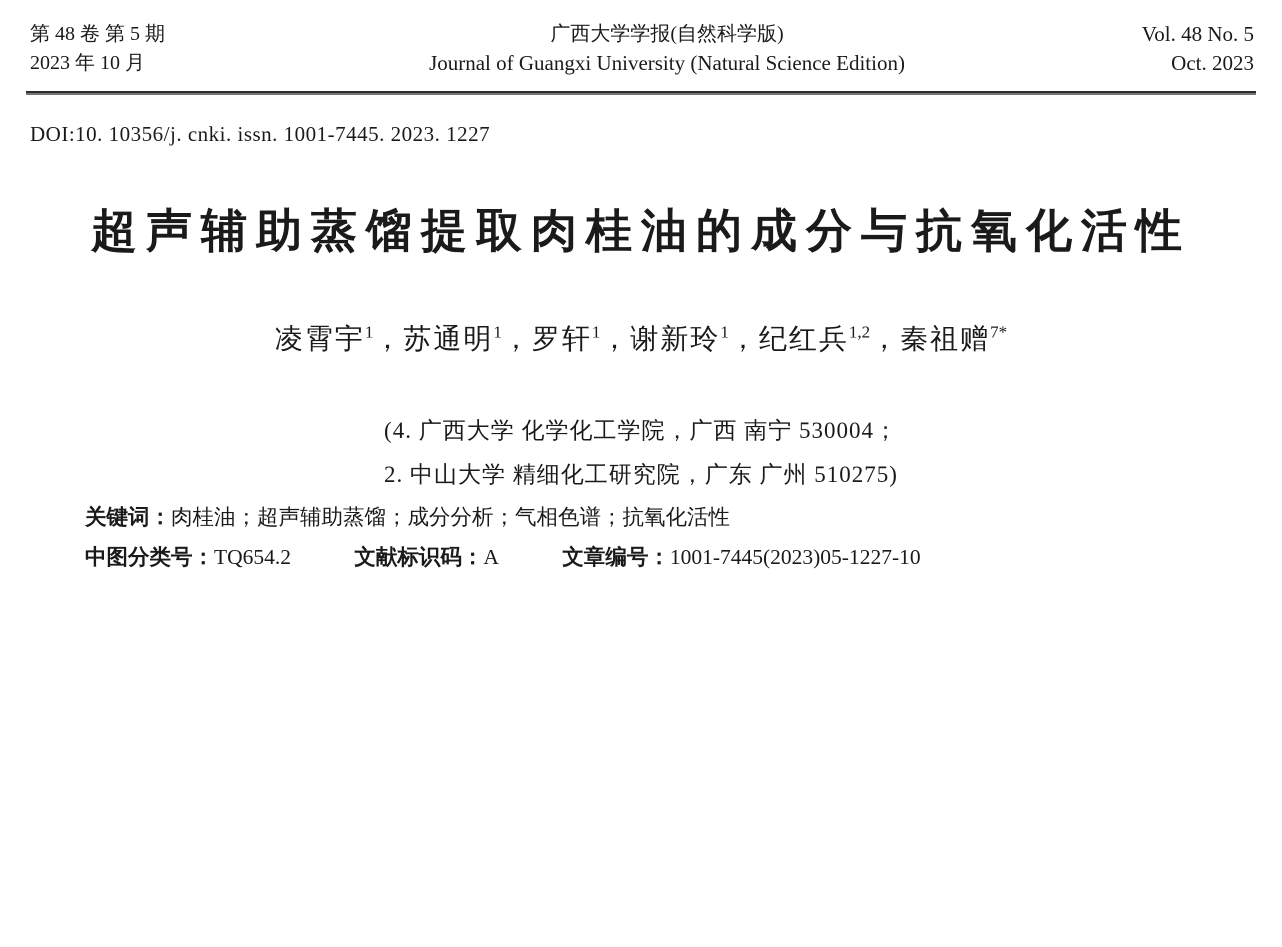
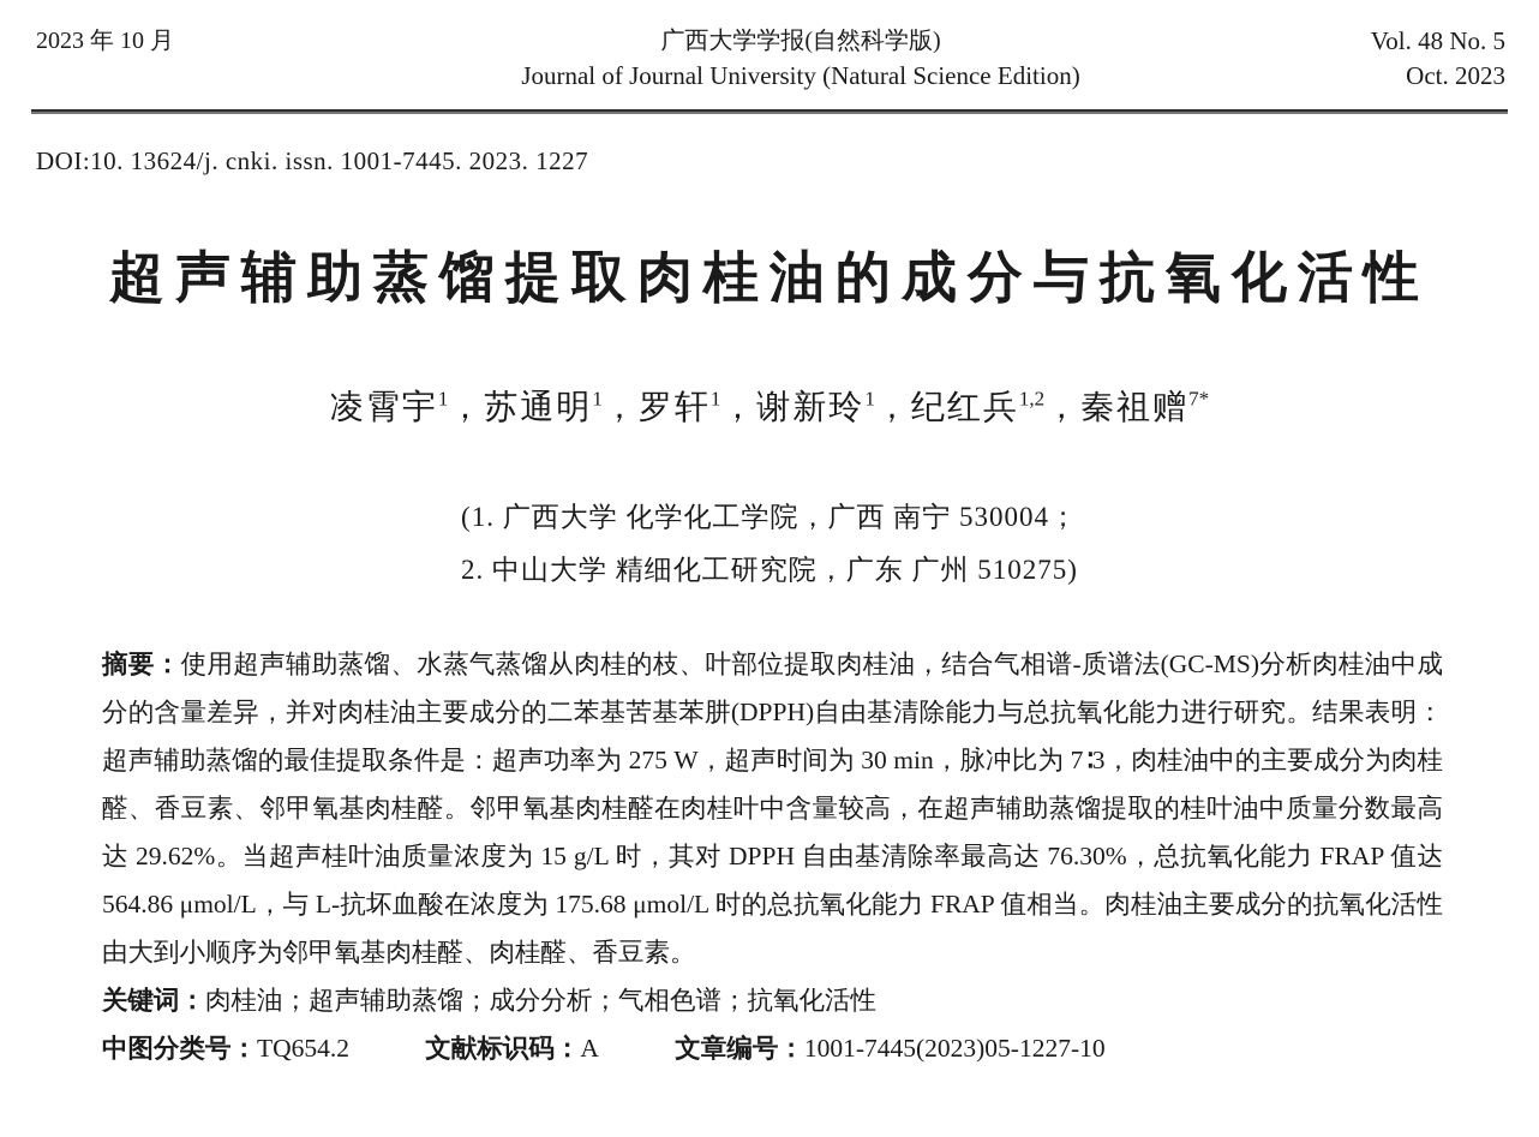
- 第 48 卷 第 5 期
  2023 年 10 月
  广西大学学报(自然科学版)
- Journal of Guangxi University (Natural Science Edition)
+ Journal of Journal University (Natural Science Edition)
  Vol. 48 No. 5
  Oct. 2023
- DOI:10. 10356/j. cnki. issn. 1001-7445. 2023. 1227
+ DOI:10. 13624/j. cnki. issn. 1001-7445. 2023. 1227
  超声辅助蒸馏提取肉桂油的成分与抗氧化活性
  凌霄宇1，苏通明1，罗轩1，谢新玲1，纪红兵1,2，秦祖赠7*
- (4. 广西大学 化学化工学院，广西 南宁 530004；
+ (1. 广西大学 化学化工学院，广西 南宁 530004；
  2. 中山大学 精细化工研究院，广东 广州 510275)
+ 摘要：使用超声辅助蒸馏、水蒸气蒸馏从肉桂的枝、叶部位提取肉桂油，结合气相谱-质谱法(GC-MS)分析肉桂油中成分的含量差异，并对肉桂油主要成分的二苯基苦基苯肼(DPPH)自由基清除能力与总抗氧化能力进行研究。结果表明：超声辅助蒸馏的最佳提取条件是：超声功率为 275 W，超声时间为 30 min，脉冲比为 7∶3，肉桂油中的主要成分为肉桂醛、香豆素、邻甲氧基肉桂醛。邻甲氧基肉桂醛在肉桂叶中含量较高，在超声辅助蒸馏提取的桂叶油中质量分数最高达 29.62%。当超声桂叶油质量浓度为 15 g/L 时，其对 DPPH 自由基清除率最高达 76.30%，总抗氧化能力 FRAP 值达 564.86 μmol/L，与 L-抗坏血酸在浓度为 175.68 μmol/L 时的总抗氧化能力 FRAP 值相当。肉桂油主要成分的抗氧化活性由大到小顺序为邻甲氧基肉桂醛、肉桂醛、香豆素。
  关键词：肉桂油；超声辅助蒸馏；成分分析；气相色谱；抗氧化活性
  中图分类号：TQ654.2 文献标识码：A 文章编号：1001-7445(2023)05-1227-10
